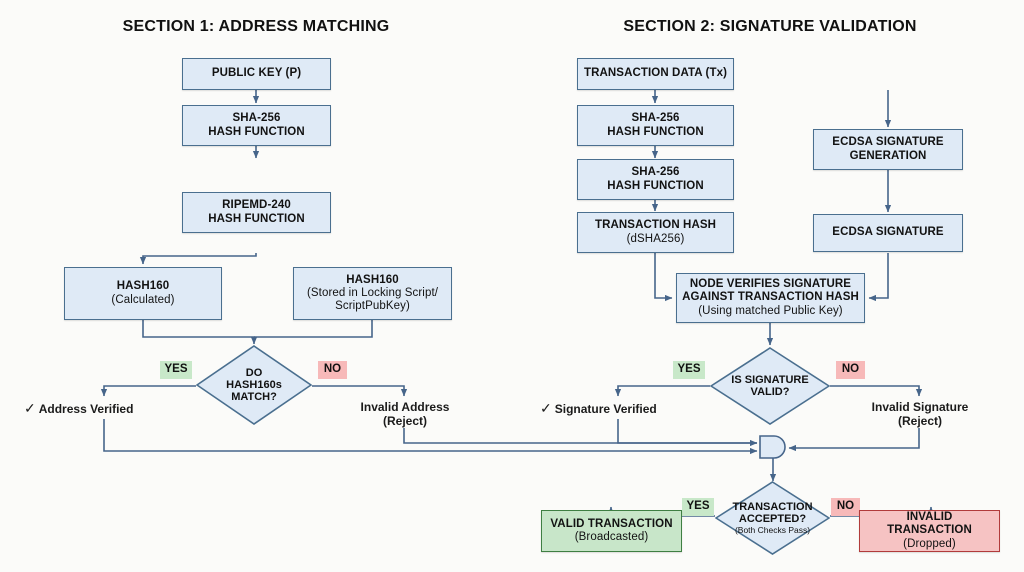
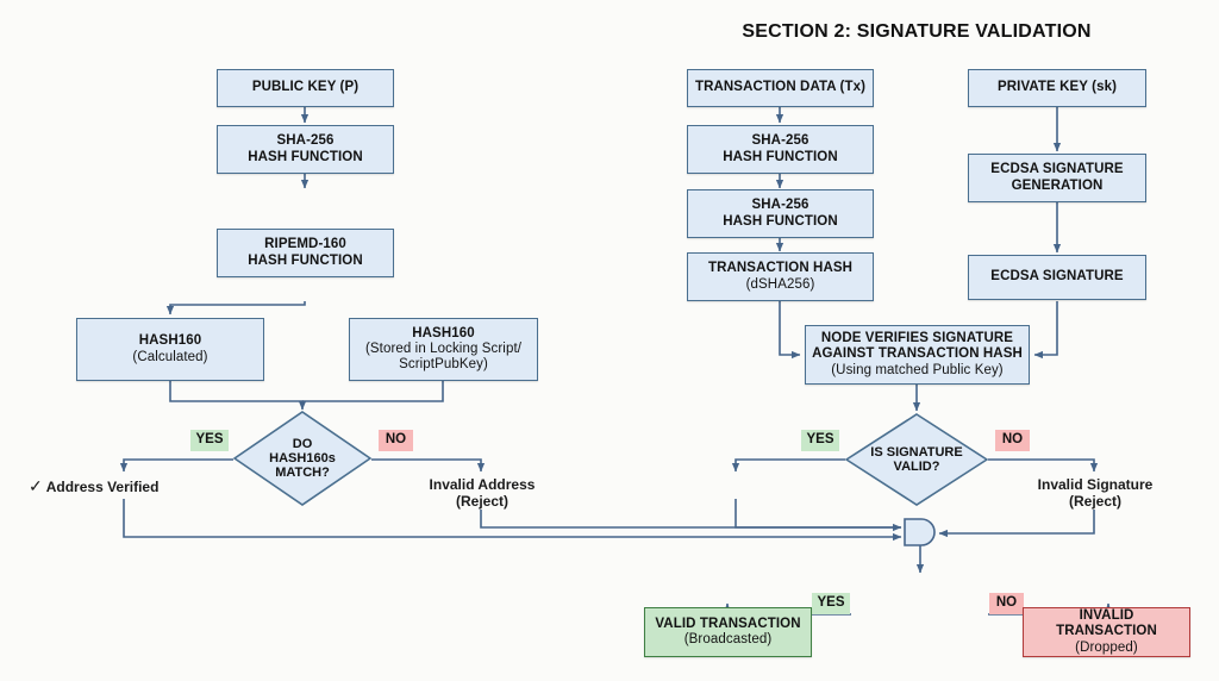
- SECTION 1: ADDRESS MATCHING
  SECTION 2: SIGNATURE VALIDATION
  PUBLIC KEY (P)
  SHA-256
  HASH FUNCTION
- RIPEMD-240
+ RIPEMD-160
  HASH FUNCTION
  HASH160
  (Calculated)
  HASH160
  (Stored in Locking Script/
  ScriptPubKey)
  DO
  HASH160s
  MATCH?
  YES
  NO
  ✓ Address Verified
  Invalid Address
  (Reject)
  TRANSACTION DATA (Tx)
  SHA-256
  HASH FUNCTION
  SHA-256
  HASH FUNCTION
  TRANSACTION HASH
  (dSHA256)
+ PRIVATE KEY (sk)
  ECDSA SIGNATURE
  GENERATION
  ECDSA SIGNATURE
  NODE VERIFIES SIGNATURE
  AGAINST TRANSACTION HASH
  (Using matched Public Key)
  IS SIGNATURE
  VALID?
  YES
  NO
- ✓ Signature Verified
  Invalid Signature
  (Reject)
- TRANSACTION
- ACCEPTED?
- (Both Checks Pass)
  YES
  NO
  VALID TRANSACTION
  (Broadcasted)
  INVALID TRANSACTION
  (Dropped)
